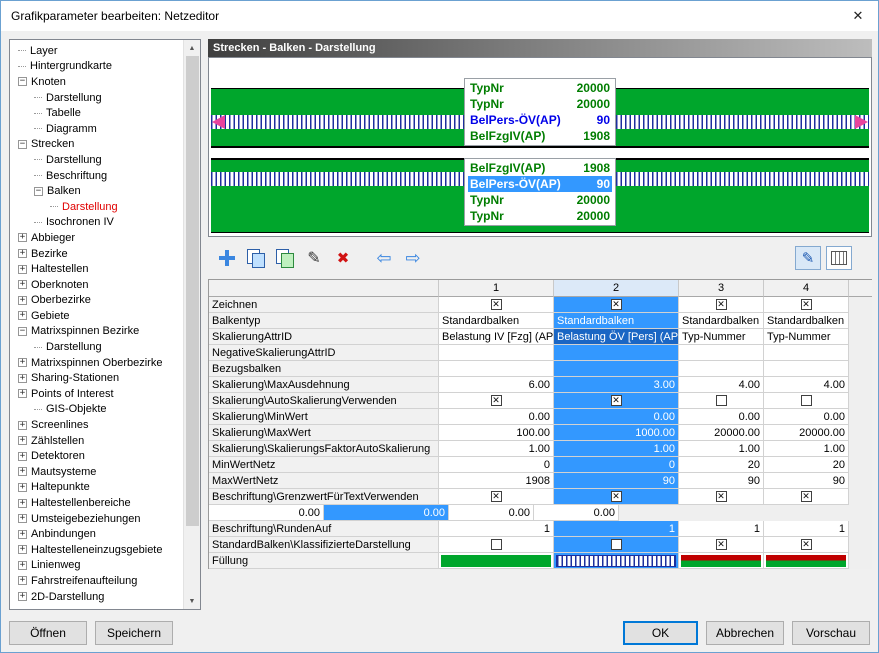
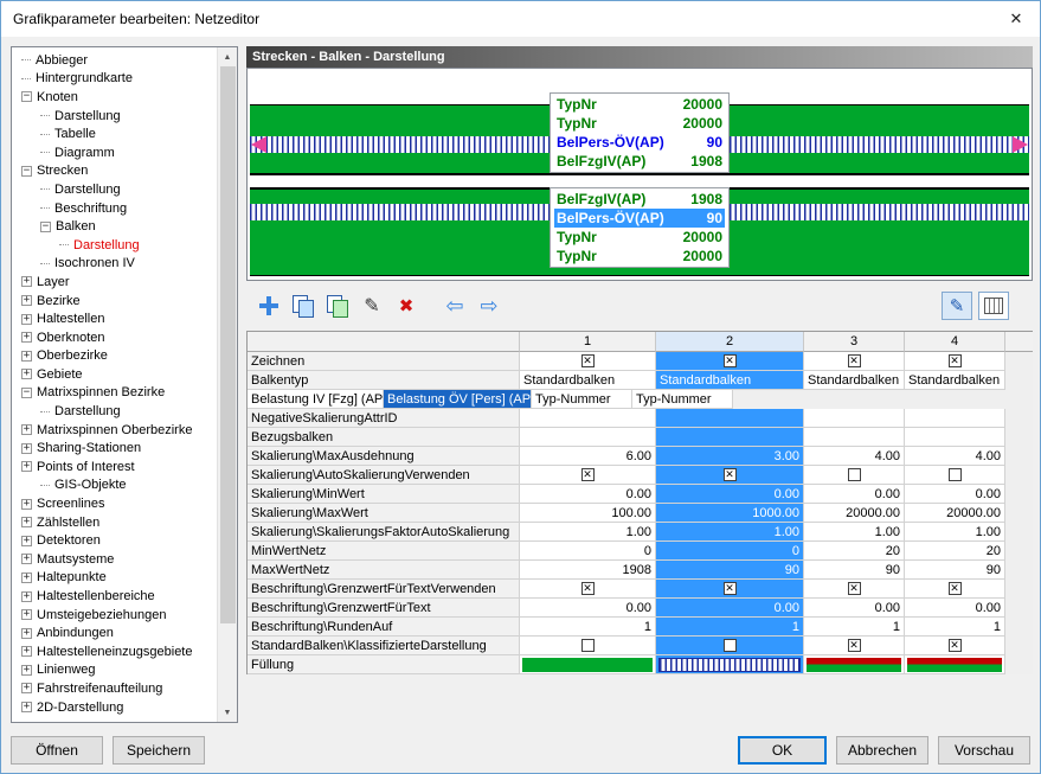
  Grafikparameter bearbeiten: Netzeditor
  ✕
- Layer
+ Abbieger
  Hintergrundkarte
  −
  Knoten
  Darstellung
  Tabelle
  Diagramm
  −
  Strecken
  Darstellung
  Beschriftung
  −
  Balken
  Darstellung
  Isochronen IV
  +
- Abbieger
+ Layer
  +
  Bezirke
  +
  Haltestellen
  +
  Oberknoten
  +
  Oberbezirke
  +
  Gebiete
  −
  Matrixspinnen Bezirke
  Darstellung
  +
  Matrixspinnen Oberbezirke
  +
  Sharing-Stationen
  +
  Points of Interest
  GIS-Objekte
  +
  Screenlines
  +
  Zählstellen
  +
  Detektoren
  +
  Mautsysteme
  +
  Haltepunkte
  +
  Haltestellenbereiche
  +
  Umsteigebeziehungen
  +
  Anbindungen
  +
  Haltestelleneinzugsgebiete
  +
  Linienweg
  +
  Fahrstreifenaufteilung
  +
  2D-Darstellung
  Strecken - Balken - Darstellung
  TypNr
  20000
  TypNr
  20000
  BelPers-ÖV(AP)
  90
  BelFzgIV(AP)
  1908
  BelFzgIV(AP)
  1908
  BelPers-ÖV(AP)
  90
  TypNr
  20000
  TypNr
  20000
  1
  2
  3
  4
  Zeichnen
  ✕
  ✕
  ✕
  ✕
  Balkentyp
  Standardbalken
  Standardbalken
  Standardbalken
  Standardbalken
- SkalierungAttrID
  Belastung IV [Fzg] (AP
  Belastung ÖV [Pers] (AP
  Typ-Nummer
  Typ-Nummer
  NegativeSkalierungAttrID
  Bezugsbalken
  Skalierung\MaxAusdehnung
  6.00
  3.00
  4.00
  4.00
  Skalierung\AutoSkalierungVerwenden
  ✕
  ✕
  Skalierung\MinWert
  0.00
  0.00
  0.00
  0.00
  Skalierung\MaxWert
  100.00
  1000.00
  20000.00
  20000.00
  Skalierung\SkalierungsFaktorAutoSkalierung
  1.00
  1.00
  1.00
  1.00
  MinWertNetz
  0
  0
  20
  20
  MaxWertNetz
  1908
  90
  90
  90
  Beschriftung\GrenzwertFürTextVerwenden
  ✕
  ✕
  ✕
  ✕
+ Beschriftung\GrenzwertFürText
  0.00
  0.00
  0.00
  0.00
  Beschriftung\RundenAuf
  1
  1
  1
  1
  StandardBalken\KlassifizierteDarstellung
  ✕
  ✕
  Füllung
  Öffnen
  Speichern
  OK
  Abbrechen
  Vorschau
